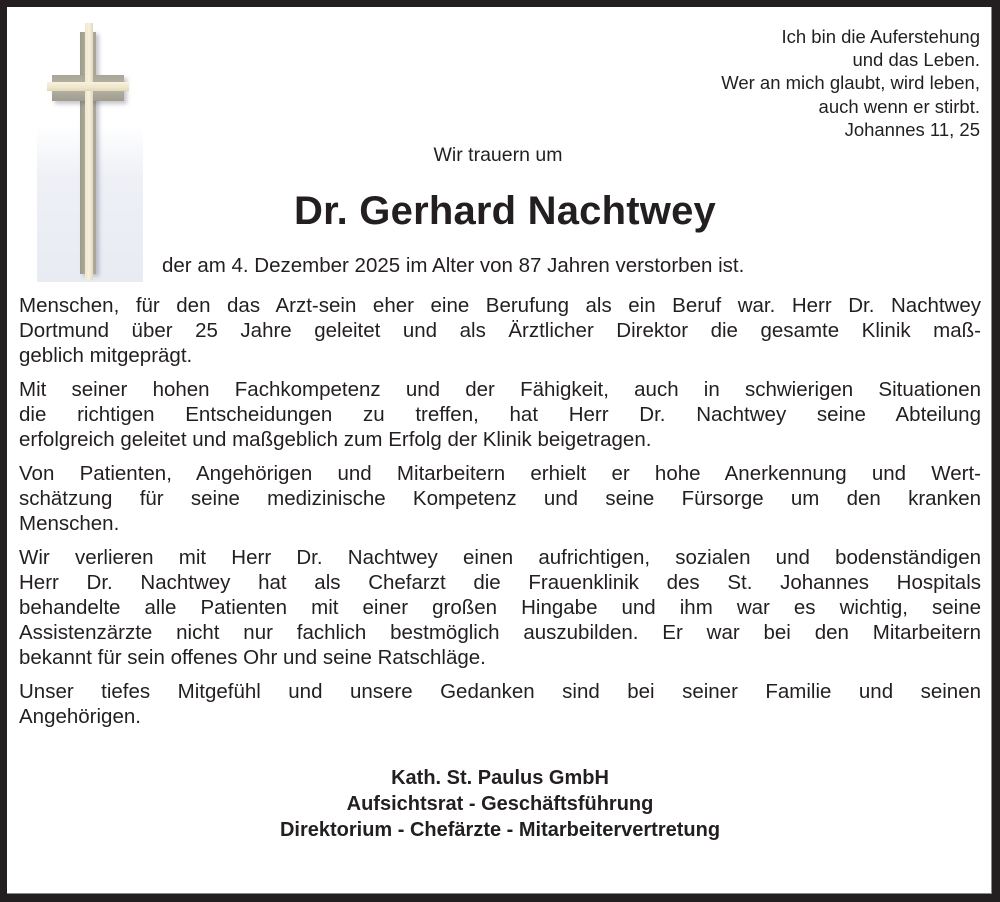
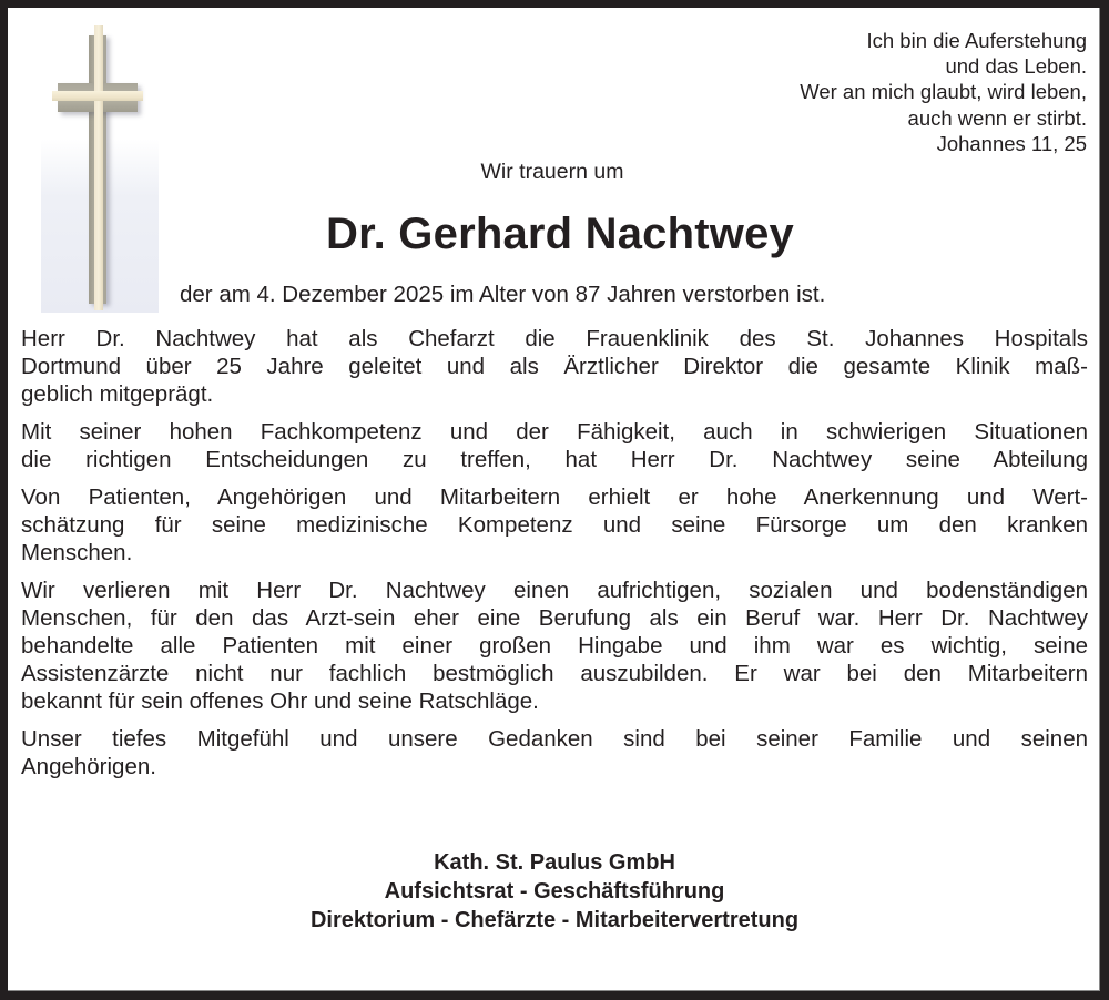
  Ich bin die Auferstehung
  und das Leben.
  Wer an mich glaubt, wird leben,
  auch wenn er stirbt.
  Johannes 11, 25
  Wir trauern um
  Dr. Gerhard Nachtwey
  der am 4. Dezember 2025 im Alter von 87 Jahren verstorben ist.
- Menschen, für den das Arzt-sein eher eine Berufung als ein Beruf war. Herr Dr. Nachtwey
+ Herr Dr. Nachtwey hat als Chefarzt die Frauenklinik des St. Johannes Hospitals
  Dortmund über 25 Jahre geleitet und als Ärztlicher Direktor die gesamte Klinik maß-
  geblich mitgeprägt.
  Mit seiner hohen Fachkompetenz und der Fähigkeit, auch in schwierigen Situationen
  die richtigen Entscheidungen zu treffen, hat Herr Dr. Nachtwey seine Abteilung
- erfolgreich geleitet und maßgeblich zum Erfolg der Klinik beigetragen.
  Von Patienten, Angehörigen und Mitarbeitern erhielt er hohe Anerkennung und Wert-
  schätzung für seine medizinische Kompetenz und seine Fürsorge um den kranken
  Menschen.
  Wir verlieren mit Herr Dr. Nachtwey einen aufrichtigen, sozialen und bodenständigen
- Herr Dr. Nachtwey hat als Chefarzt die Frauenklinik des St. Johannes Hospitals
+ Menschen, für den das Arzt-sein eher eine Berufung als ein Beruf war. Herr Dr. Nachtwey
  behandelte alle Patienten mit einer großen Hingabe und ihm war es wichtig, seine
  Assistenzärzte nicht nur fachlich bestmöglich auszubilden. Er war bei den Mitarbeitern
  bekannt für sein offenes Ohr und seine Ratschläge.
  Unser tiefes Mitgefühl und unsere Gedanken sind bei seiner Familie und seinen
  Angehörigen.
  Kath. St. Paulus GmbH
  Aufsichtsrat - Geschäftsführung
  Direktorium - Chefärzte - Mitarbeitervertretung
